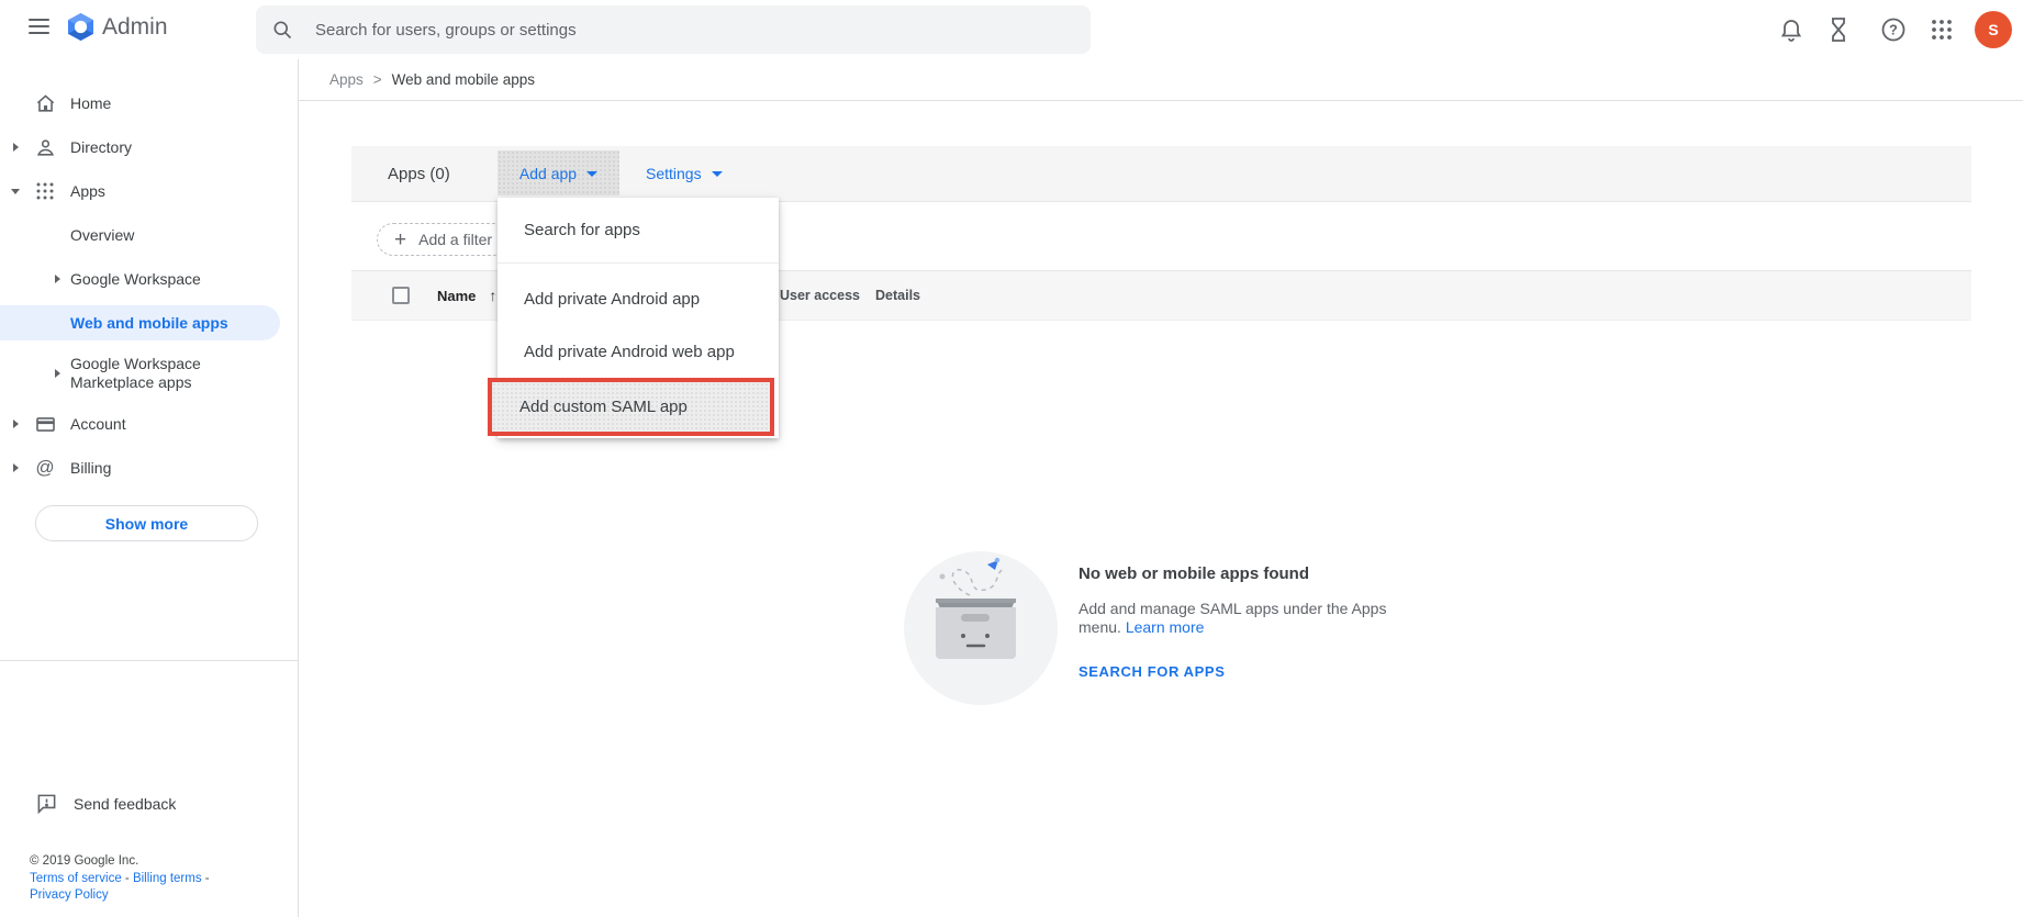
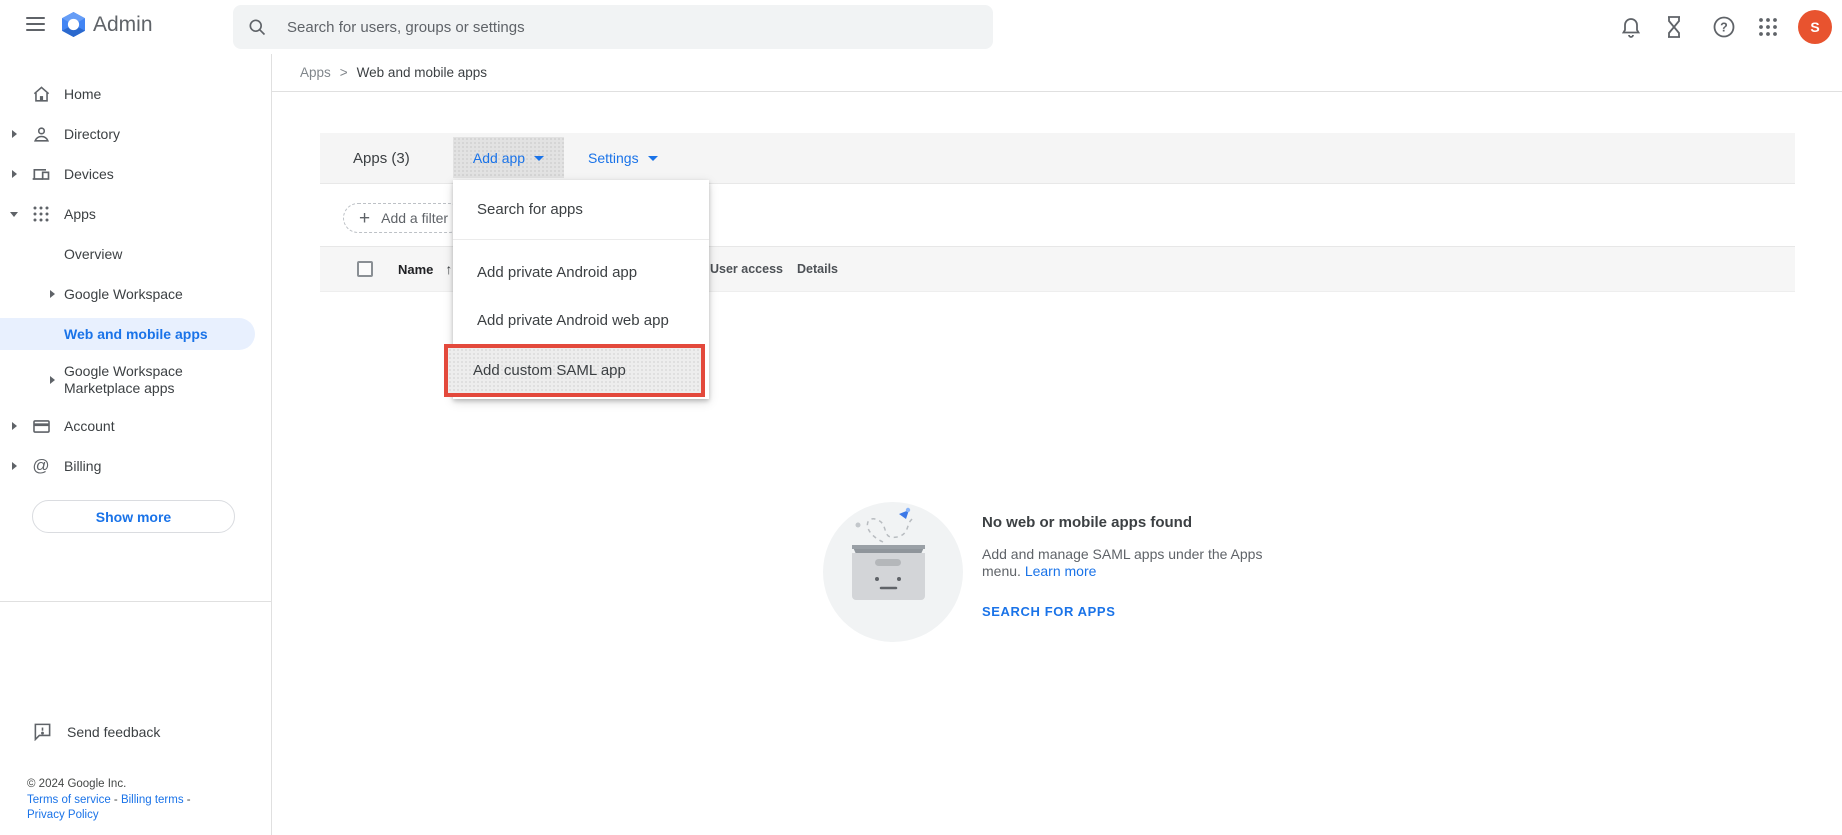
  Admin
  Search for users, groups or settings
  ?
  S
  Home
  Directory
+ Devices
  Apps
  Overview
  Google Workspace
  Web and mobile apps
  Google Workspace Marketplace apps
  Account
  @
  Billing
  Show more
  Send feedback
- © 2019 Google Inc.
+ © 2024 Google Inc.
  Terms of service - Billing terms -
  Privacy Policy
  Apps
  >
  Web and mobile apps
- Apps (0)
+ Apps (3)
  Add app
  Settings
  +
  Add a filter
  Name
  ↑
  User access
  Details
  Search for apps
  Add private Android app
  Add private Android web app
  Add custom SAML app
  No web or mobile apps found
  Add and manage SAML apps under the Apps
  menu. Learn more
  SEARCH FOR APPS
